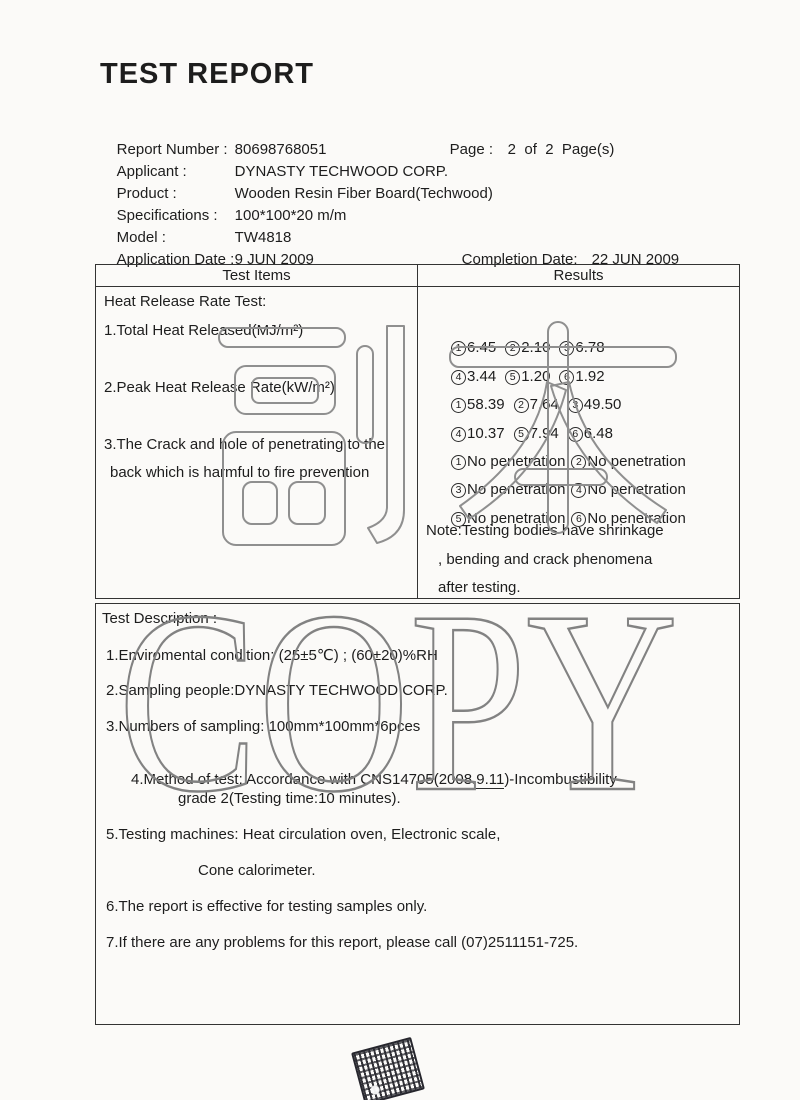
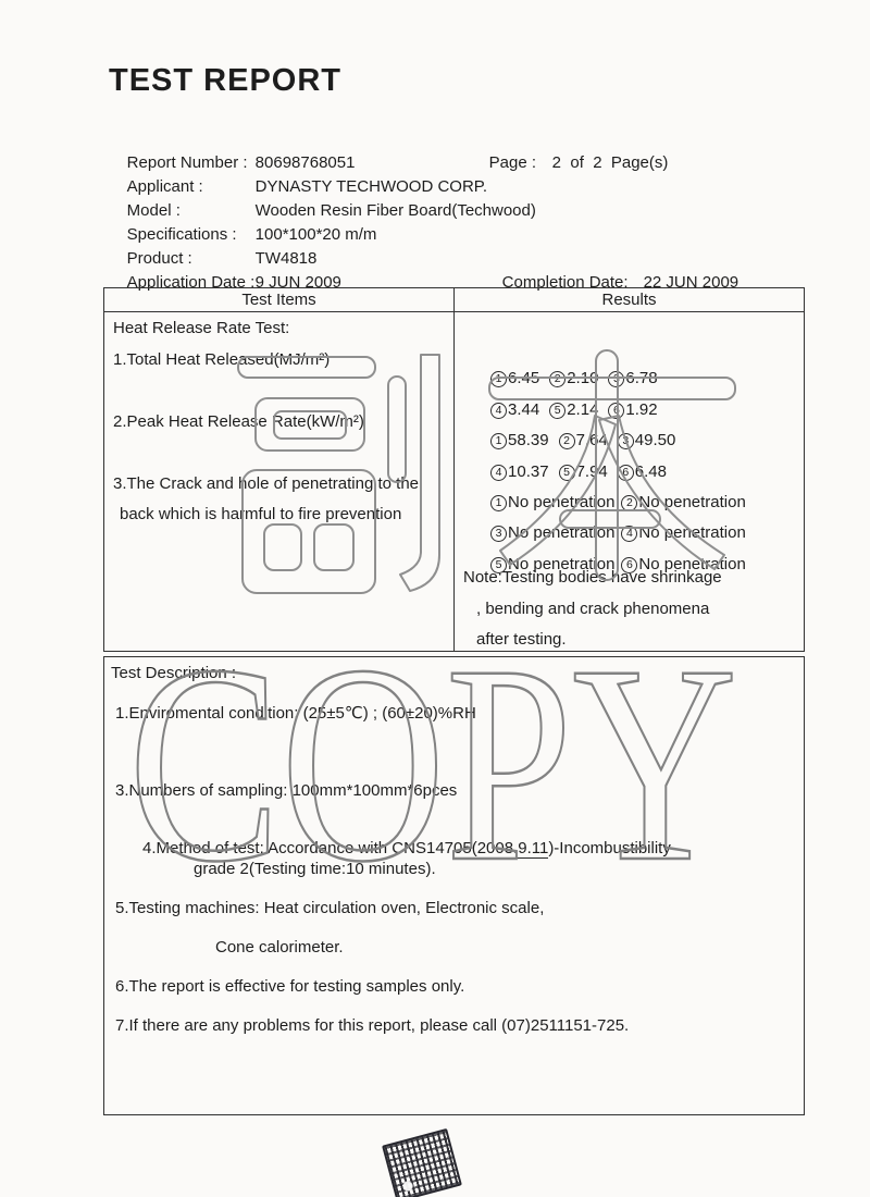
  TEST REPORT
  Report Number : 80698768051
  Page : 2 of 2 Page(s)
  Applicant : DYNASTY TECHWOOD CORP.
- Product : Wooden Resin Fiber Board(Techwood)
+ Model : Wooden Resin Fiber Board(Techwood)
  Specifications : 100*100*20 m/m
- Model : TW4818
+ Product : TW4818
  Application Date :9 JUN 2009
  Completion Date: 22 JUN 2009
  Test Items
  Results
  Heat Release Rate Test:
  1.Total Heat Relesed(MJ/m²)
  2.Peak Heat Release Rate(kW/²)
  3.The Crack andole of penetrating to the
  back which is hamful to fire prevention
- 4 3.44 5 1.20 6 1.92
+ 4 3.44 5 2.14 6 1.92
  1 58.39 2 7.64 49.50
  4 10.37 5 7.94 6 .48
  1 No penetraton 2 No penetration
  3 N penetraton 4 Noenetration
  5 No penetraton 6 No penetation
  Note:Testing bodies have shrinkage
  , bending and crack phenomena
  after testing.
  Test Description :
  1.Enviromental condition: (25±5℃) ; (60±20)%RH
- 2.Sampling people:DYNASTY TECHWOOD CORP.
  3.Numbers of sampling: 100mm*100mm*6pces
  4.Method of test: Accordance with CNS14705(2008.9.11)-Incombustibility
  grade 2(Testing time:10 minutes).
  5.Testing machines: Heat circulation oven, Electronic scale,
  Cone calorimeter.
  6.The report is effective for testing samples only.
  7.If there are any problems for this report, please call (07)2511151-725.
  COPY
